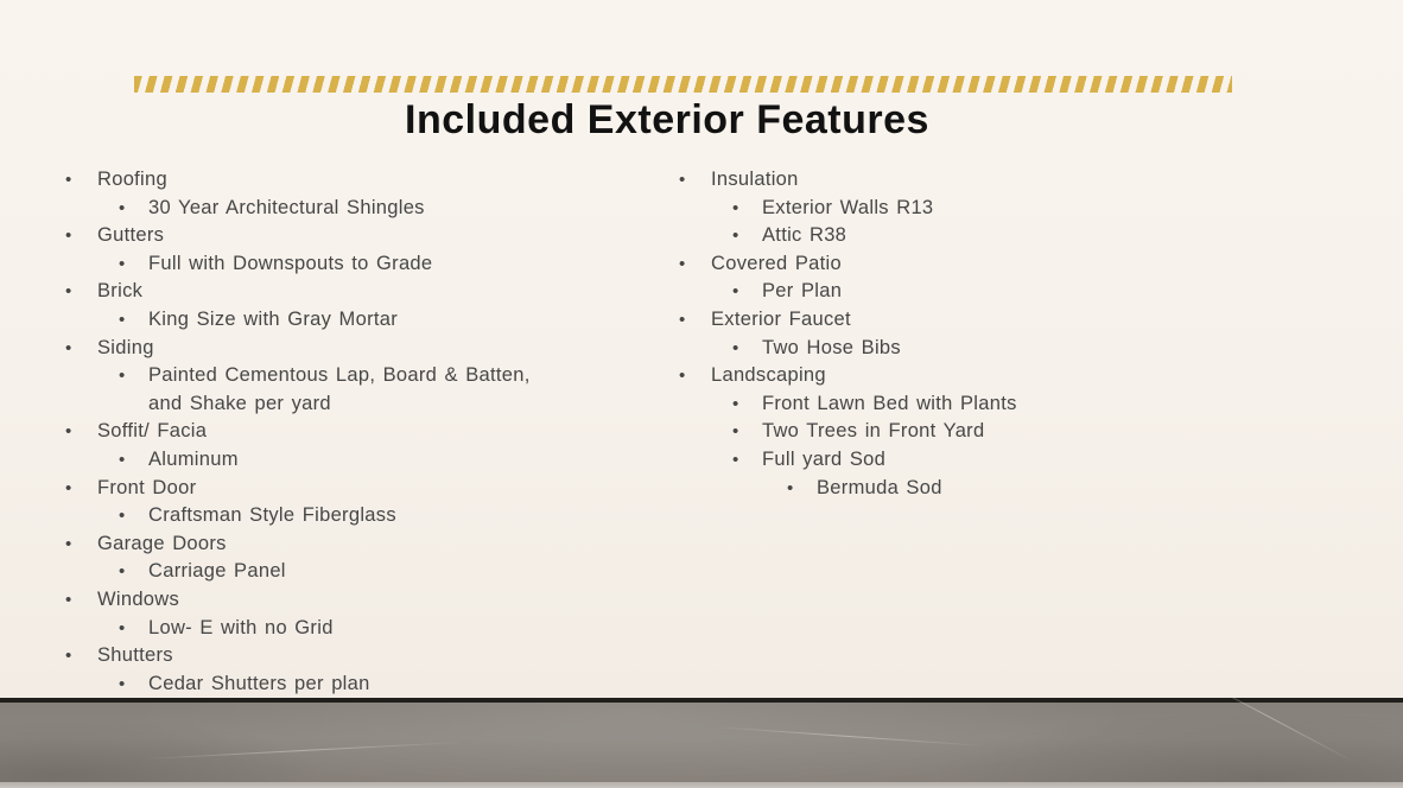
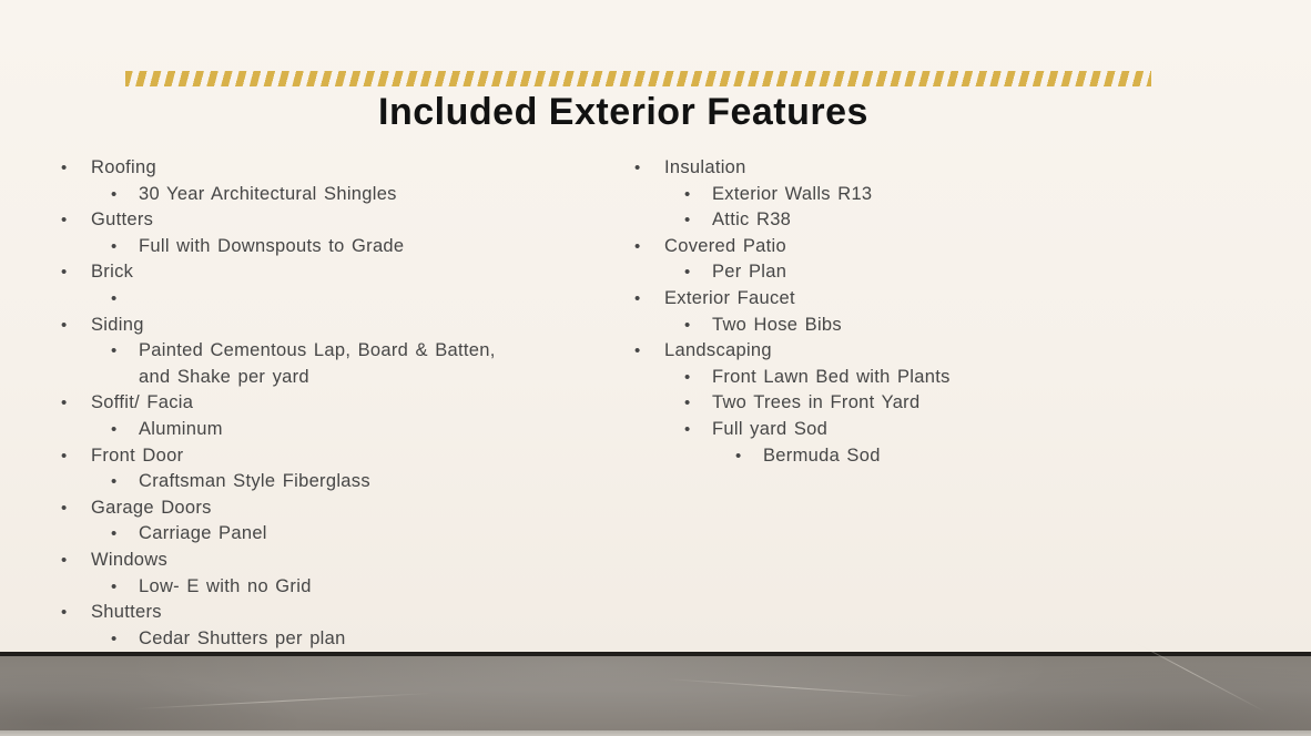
  Included Exterior Features
  •
  Roofing
  •
  30 Year Architectural Shingles
  •
  Gutters
  •
  Full with Downspouts to Grade
  •
  Brick
  •
- King Size with Gray Mortar
  •
  Siding
  •
  Painted Cementous Lap, Board & Batten, and Shake per yard
  •
  Soffit/ Facia
  •
  Aluminum
  •
  Front Door
  •
  Craftsman Style Fiberglass
  •
  Garage Doors
  •
  Carriage Panel
  •
  Windows
  •
  Low- E with no Grid
  •
  Shutters
  •
  Cedar Shutters per plan
  •
  Insulation
  •
  Exterior Walls R13
  •
  Attic R38
  •
  Covered Patio
  •
  Per Plan
  •
  Exterior Faucet
  •
  Two Hose Bibs
  •
  Landscaping
  •
  Front Lawn Bed with Plants
  •
  Two Trees in Front Yard
  •
  Full yard Sod
  •
  Bermuda Sod
